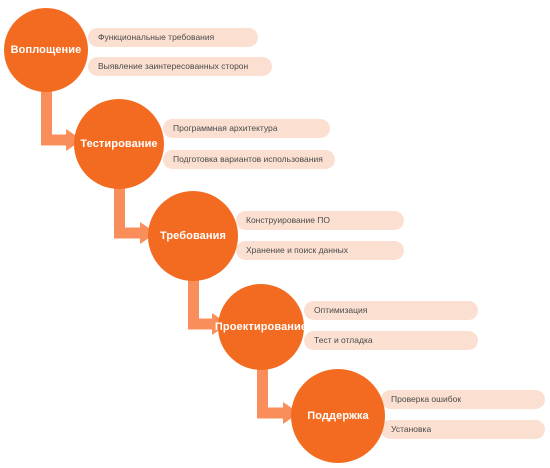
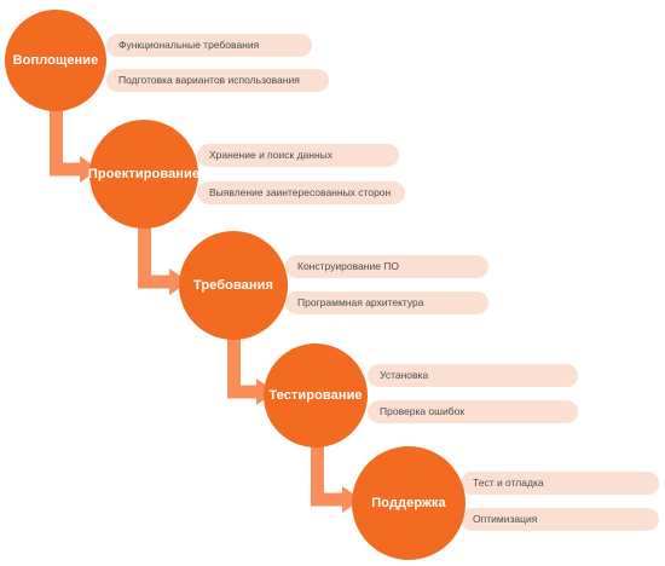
  Воплощение
  Функциональные требования
- Выявление заинтересованных сторон
+ Подготовка вариантов использования
- Тестирование
+ Проектирование
- Программная архитектура
+ Хранение и поиск данных
- Подготовка вариантов использования
+ Выявление заинтересованных сторон
  Требования
  Конструирование ПО
- Хранение и поиск данных
+ Программная архитектура
- Проектирование
+ Тестирование
- Оптимизация
+ Установка
- Тест и отладка
+ Проверка ошибок
  Поддержка
- Проверка ошибок
+ Тест и отладка
- Установка
+ Оптимизация
